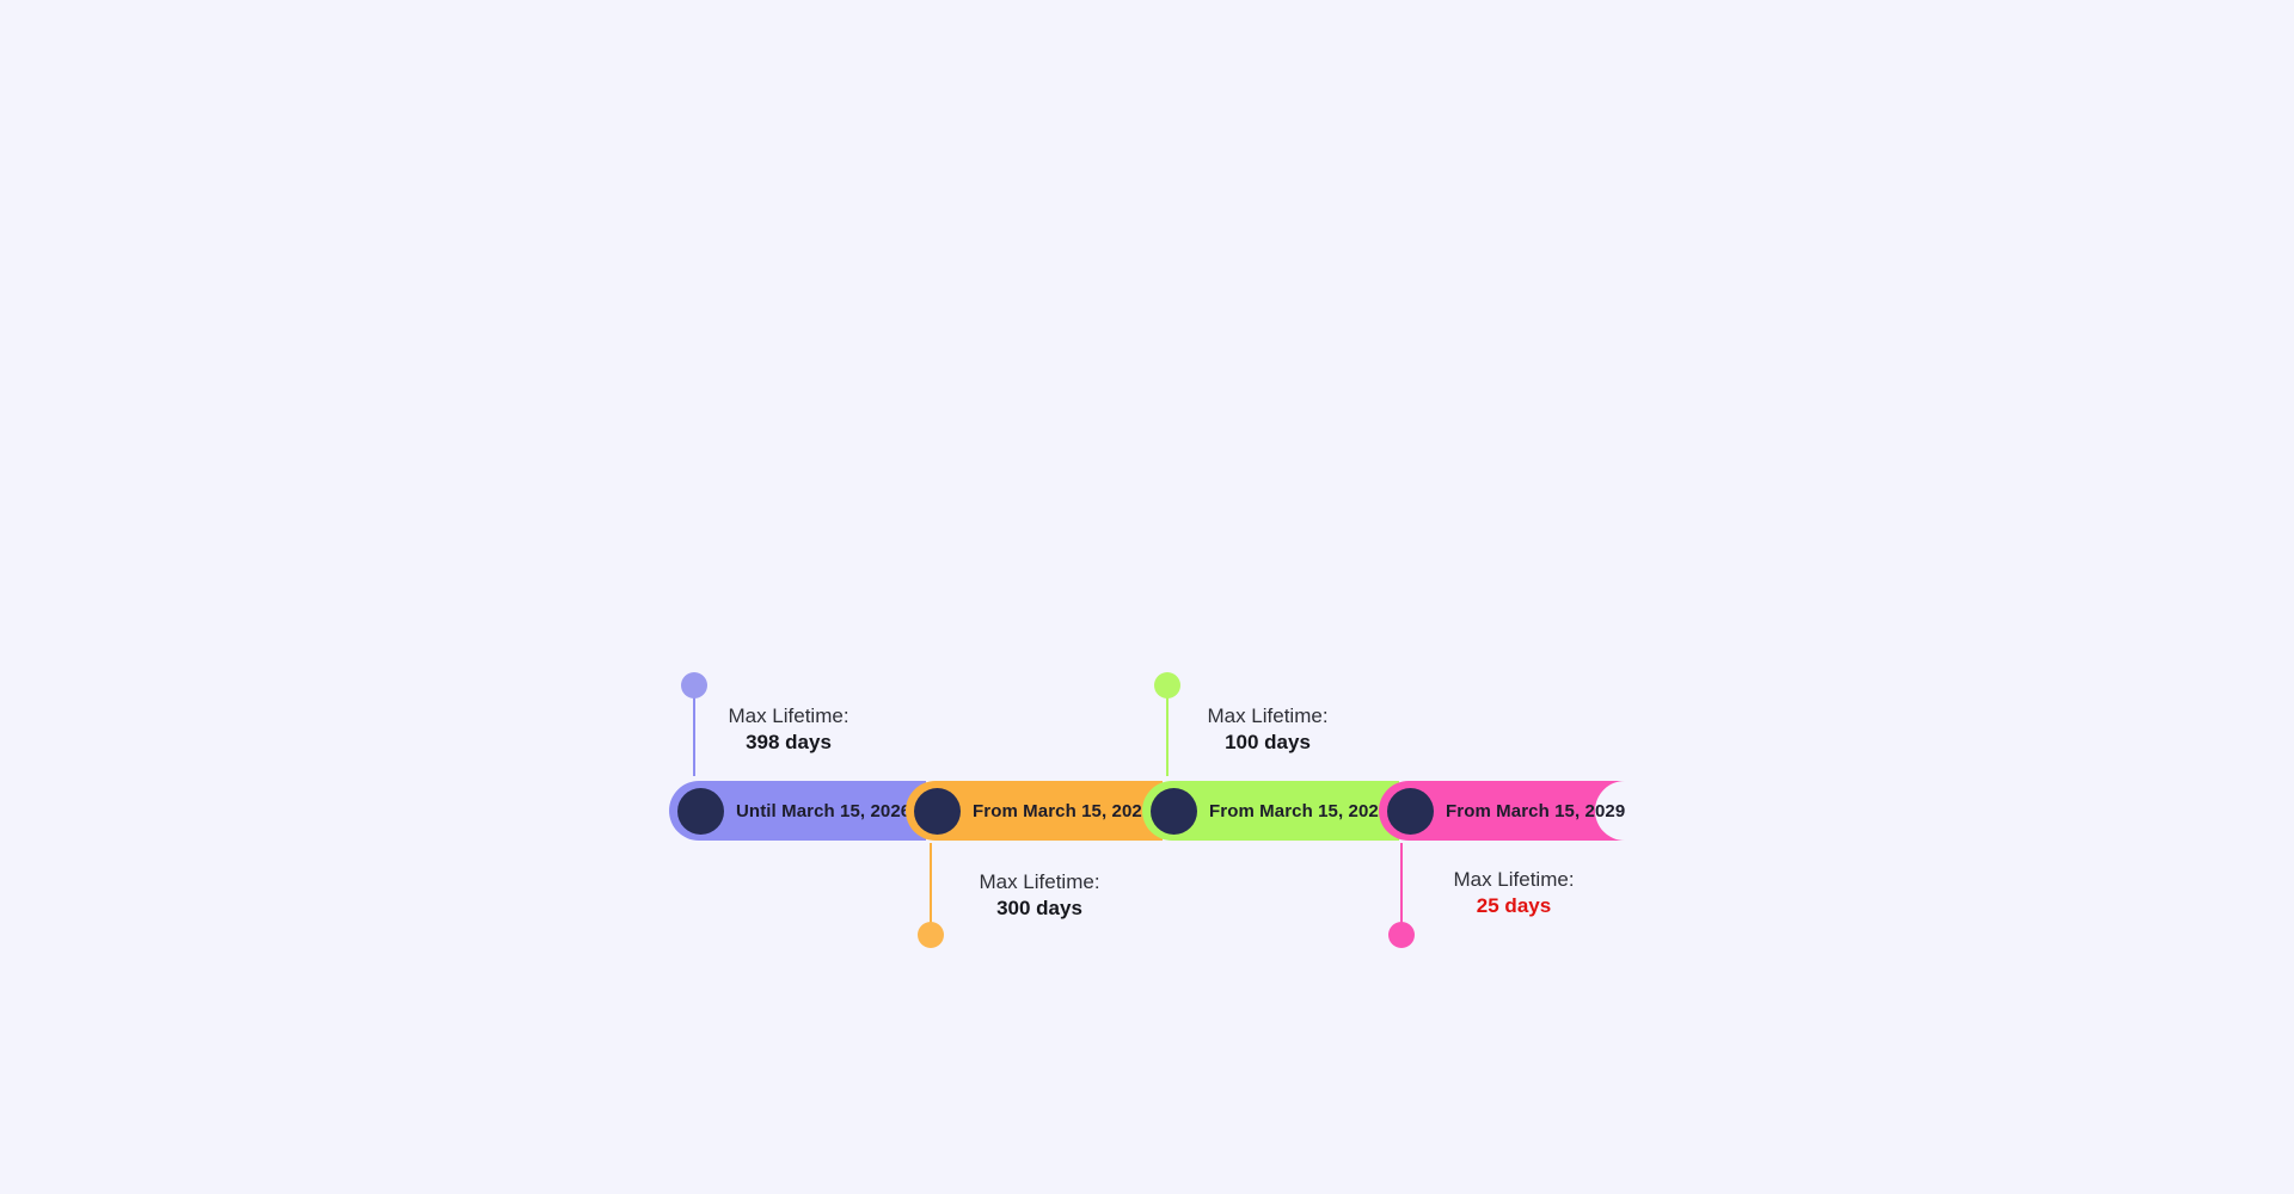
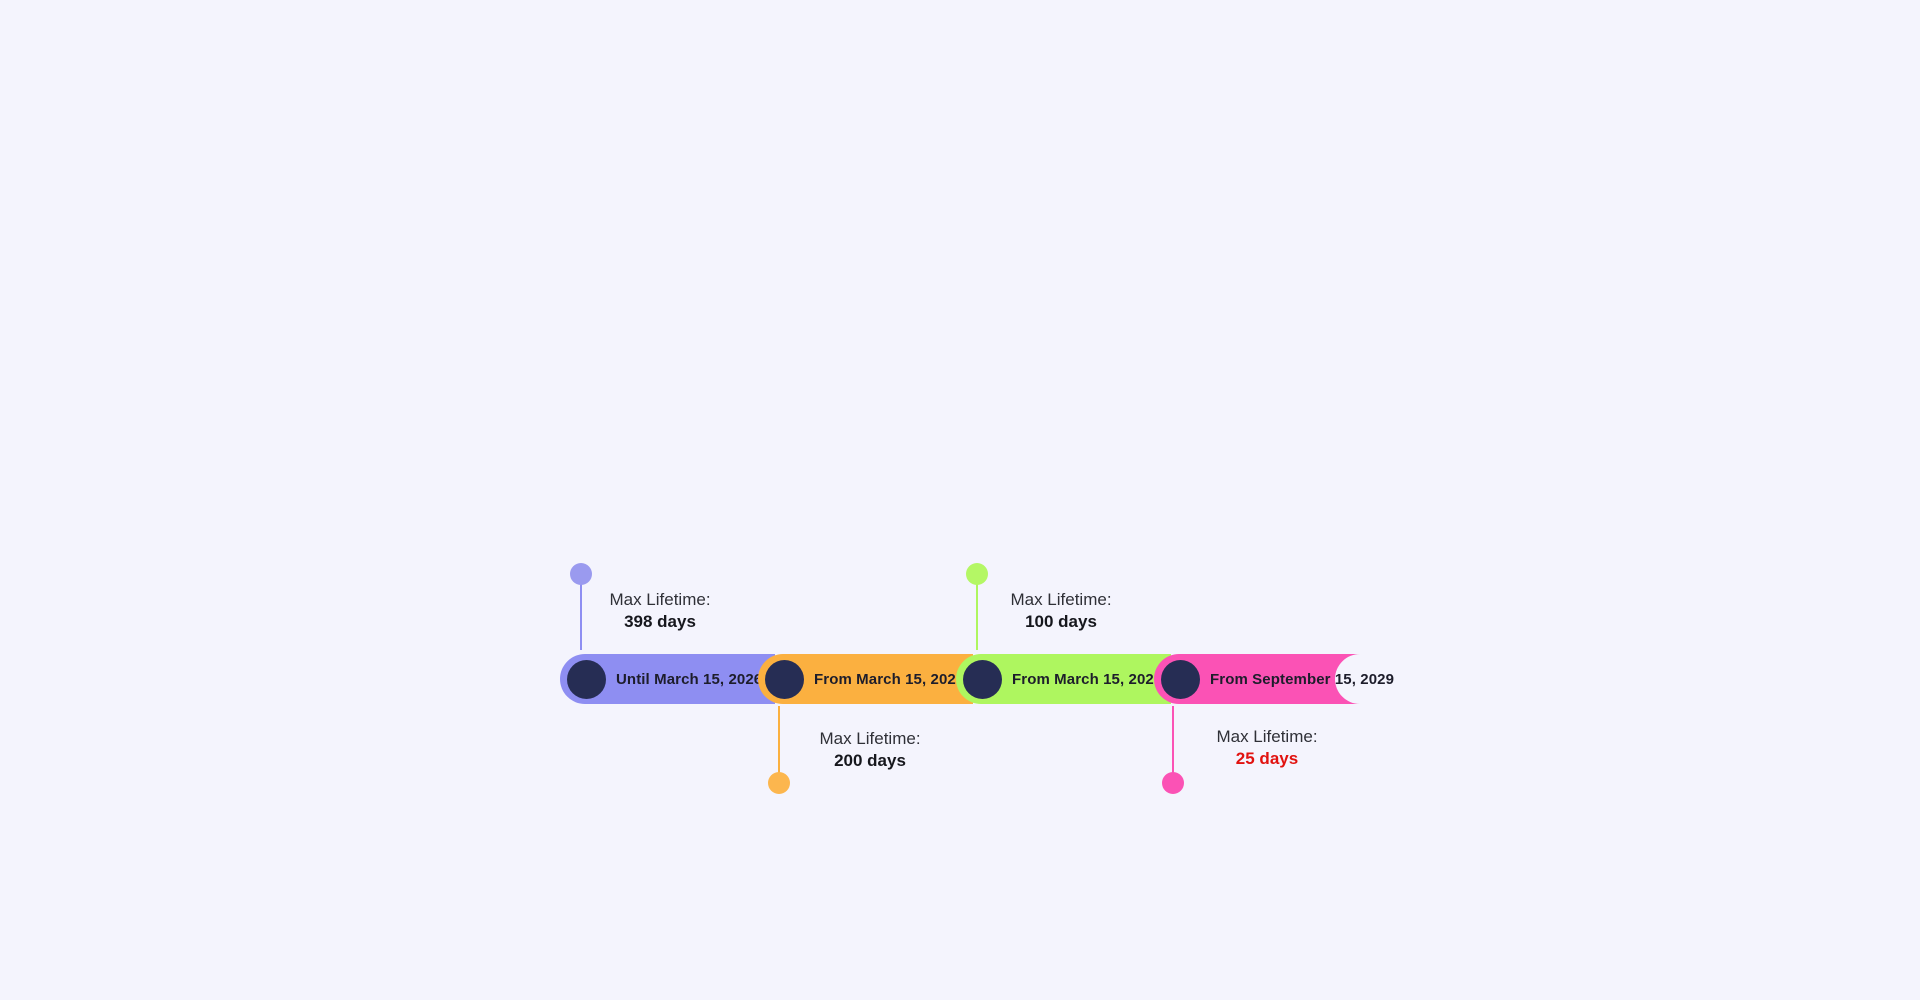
  Max Lifetime:
  398 days
  Max Lifetime:
  100 days
  Until March 15, 202
  From March 15, 202
  From March 15, 202
- From March 15, 2029
+ From September 15, 2029
  Max Lifetime:
- 300 days
+ 200 days
  Max Lifetime:
  25 days
